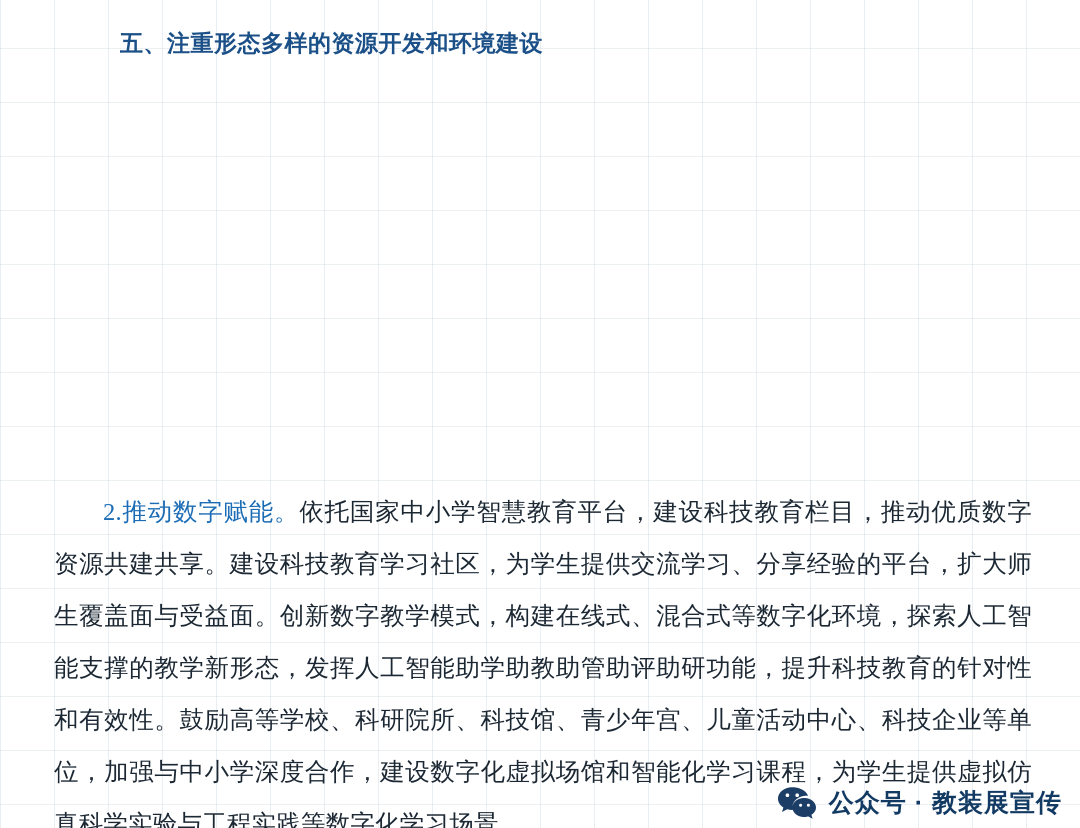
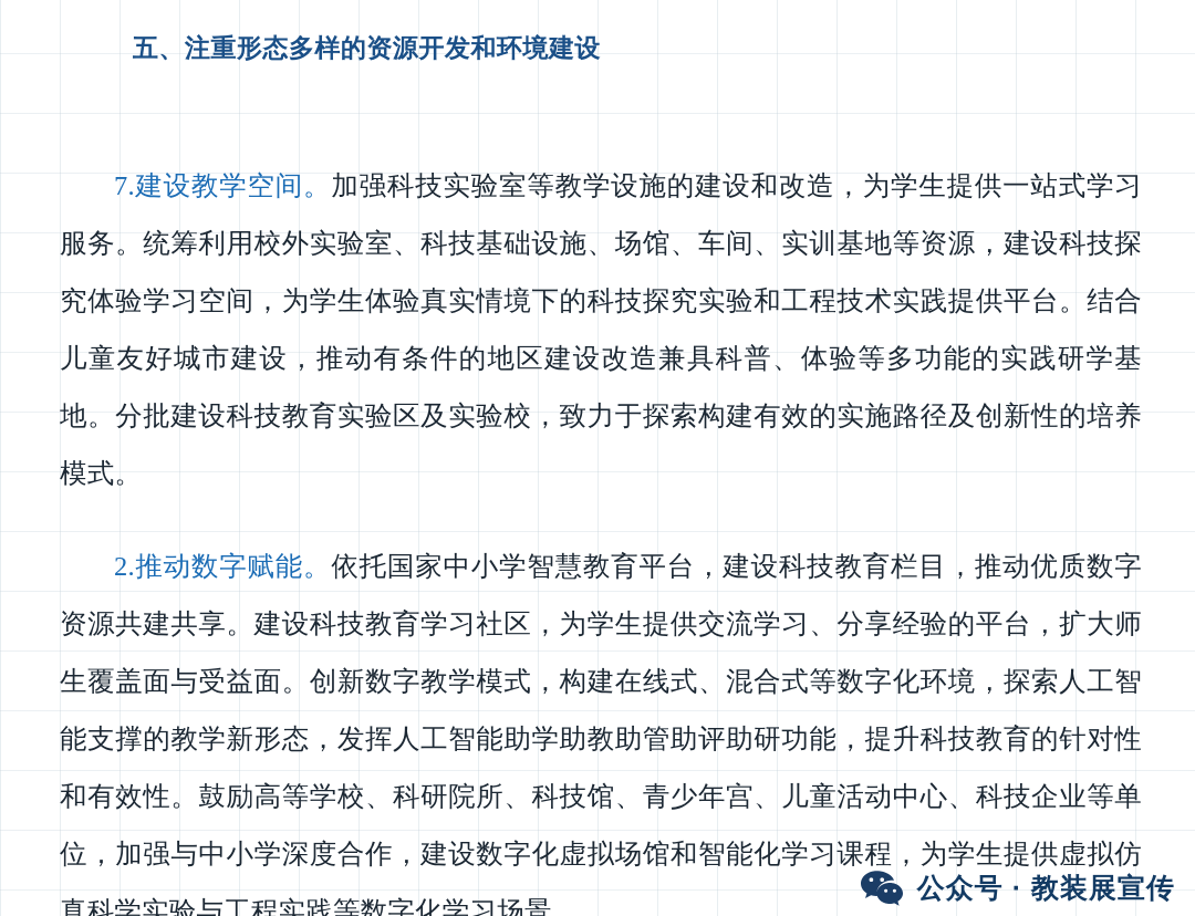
  五、注重形态多样的资源开发和环境建设
+ 7.建设教学空间。加强科技实验室等教学设施的建设和改造，为学生提供一站式学习服务。统筹利用校外实验室、科技基础设施、场馆、车间、实训基地等资源，建设科技探究体验学习空间，为学生体验真实情境下的科技探究实验和工程技术实践提供平台。结合儿童友好城市建设，推动有条件的地区建设改造兼具科普、体验等多功能的实践研学基地。分批建设科技教育实验区及实验校，致力于探索构建有效的实施路径及创新性的培养模式。
  2.推动数字赋能。依托国家中小学智慧教育平台，建设科技教育栏目，推动优质数字资源共建共享。建设科技教育学习社区，为学生提供交流学习、分享经验的平台，扩大师生覆盖面与受益面。创新数字教学模式，构建在线式、混合式等数字化环境，探索人工智能支撑的教学新形态，发挥人工智能助学助教助管助评助研功能，提升科技教育的针对性和有效性。鼓励高等学校、科研院所、科技馆、青少年宫、儿童活动中心、科技企业等单位，加强与中小学深度合作，建设数字化虚拟场馆和智能化学习课程，为学生提供虚拟仿真科学实验与工程实践等数字化学习场景。
  公众号 · 教装展宣传
